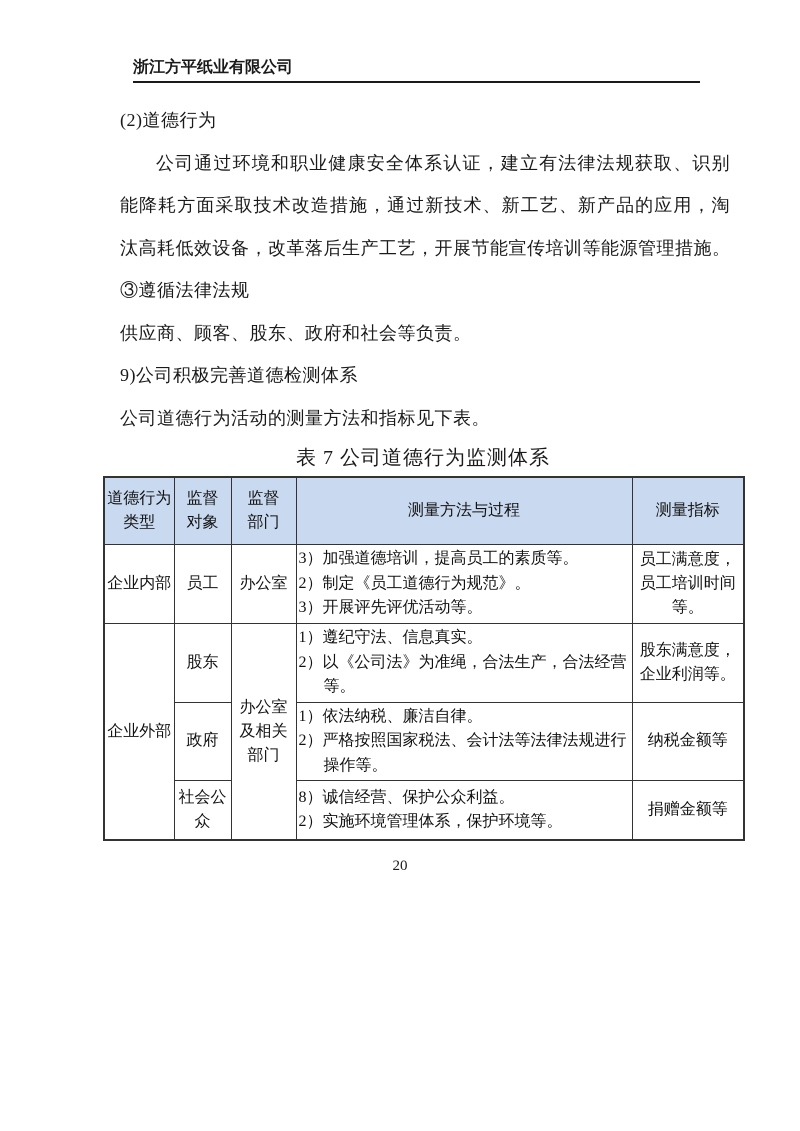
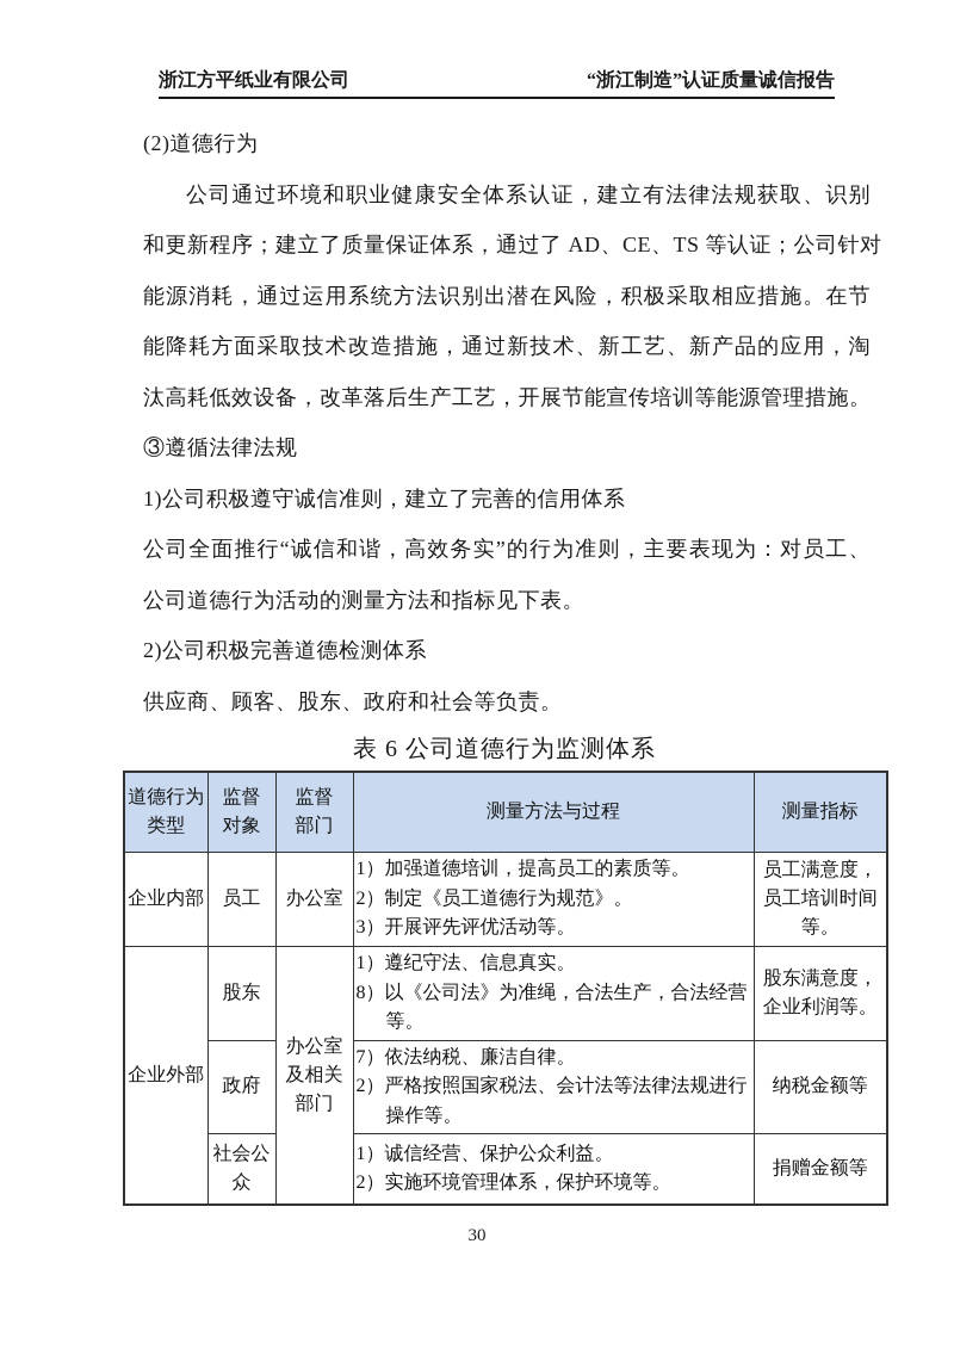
  浙江方平纸业有限公司
+ “浙江制造”认证质量诚信报告
  (2)道德行为
  公司通过环境和职业健康安全体系认证，建立有法律法规获取、识别
+ 和更新程序；建立了质量保证体系，通过了 AD、CE、TS 等认证；公司针对
+ 能源消耗，通过运用系统方法识别出潜在风险，积极采取相应措施。在节
  能降耗方面采取技术改造措施，通过新技术、新工艺、新产品的应用，淘
  汰高耗低效设备，改革落后生产工艺，开展节能宣传培训等能源管理措施。
  ③遵循法律法规
+ 1)公司积极遵守诚信准则，建立了完善的信用体系
+ 公司全面推行“诚信和谐，高效务实”的行为准则，主要表现为：对员工、
- 供应商、顾客、股东、政府和社会等负责。
+ 公司道德行为活动的测量方法和指标见下表。
- 9)公司积极完善道德检测体系
+ 2)公司积极完善道德检测体系
- 公司道德行为活动的测量方法和指标见下表。
+ 供应商、顾客、股东、政府和社会等负责。
- 表 7 公司道德行为监测体系
+ 表 6 公司道德行为监测体系
  道德行为 类型	监督 对象	监督 部门	测量方法与过程	测量指标
- 企业内部	员工	办公室	3）加强道德培训，提高员工的素质等。 2）制定《员工道德行为规范》。 3）开展评先评优活动等。	员工满意度，员工培训时间等。
+ 企业内部	员工	办公室	1）加强道德培训，提高员工的素质等。 2）制定《员工道德行为规范》。 3）开展评先评优活动等。	员工满意度，员工培训时间等。
- 企业外部	股东	办公室及相关部门	1）遵纪守法、信息真实。 2）以《公司法》为准绳，合法生产，合法经营等。	股东满意度，企业利润等。
+ 企业外部	股东	办公室及相关部门	1）遵纪守法、信息真实。 8）以《公司法》为准绳，合法生产，合法经营等。	股东满意度，企业利润等。
- 政府	1）依法纳税、廉洁自律。 2）严格按照国家税法、会计法等法律法规进行操作等。	纳税金额等
+ 政府	7）依法纳税、廉洁自律。 2）严格按照国家税法、会计法等法律法规进行操作等。	纳税金额等
- 社会公众	8）诚信经营、保护公众利益。 2）实施环境管理体系，保护环境等。	捐赠金额等
+ 社会公众	1）诚信经营、保护公众利益。 2）实施环境管理体系，保护环境等。	捐赠金额等
- 20
+ 30
